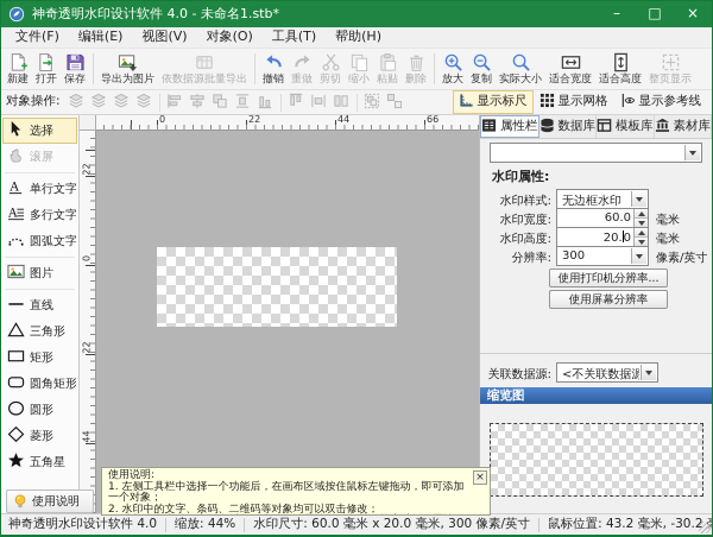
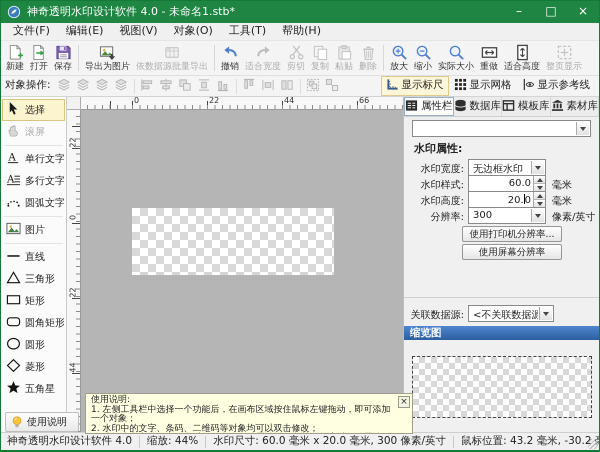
  神奇透明水印设计软件 4.0 - 未命名1.stb*
  –
  □
  ×
  文件(F)
  编辑(E)
  视图(V)
  对象(O)
  工具(T)
  帮助(H)
  新建
  打开
  保存
  导出为图片
  依数据源批量导出
  撤销
- 重做
+ 适合宽度
  剪切
- 缩小
+ 复制
  粘贴
  删除
  放大
- 复制
+ 缩小
  实际大小
- 适合宽度
+ 重做
  适合高度
  整页显示
  对象操作:
  显示标尺
  显示网格
  显示参考线
  选择
  滚屏
  A
  单行文字
  A
  多行文字
  圆弧文字
  图片
  直线
  三角形
  矩形
  圆角矩形
  圆形
  菱形
  五角星
  0
  22
  44
  66
  属性栏
  数据库
  模板库
  素材库
  水印属性:
- 水印样式:
+ 水印宽度:
  无边框水印
- 水印宽度:
+ 水印样式:
  60.0
  毫米
  水印高度:
  20.0
  毫米
  分辨率:
  300
  像素/英寸
  使用打印机分辨率...
  使用屏幕分辨率
  关联数据源:
  <不关联数据源
  缩览图
  使用说明:
  1. 左侧工具栏中选择一个功能后，在画布区域按住鼠标左键拖动，即可添加一个对象；
  2. 水印中的文字、条码、二维码等对象均可以双击修改；
  ×
  使用说明
  神奇透明水印设计软件 4.0
  缩放: 44%
  水印尺寸: 60.0 毫米 x 20.0 毫米, 300 像素/英寸
  鼠标位置: 43.2 毫米, -30.
